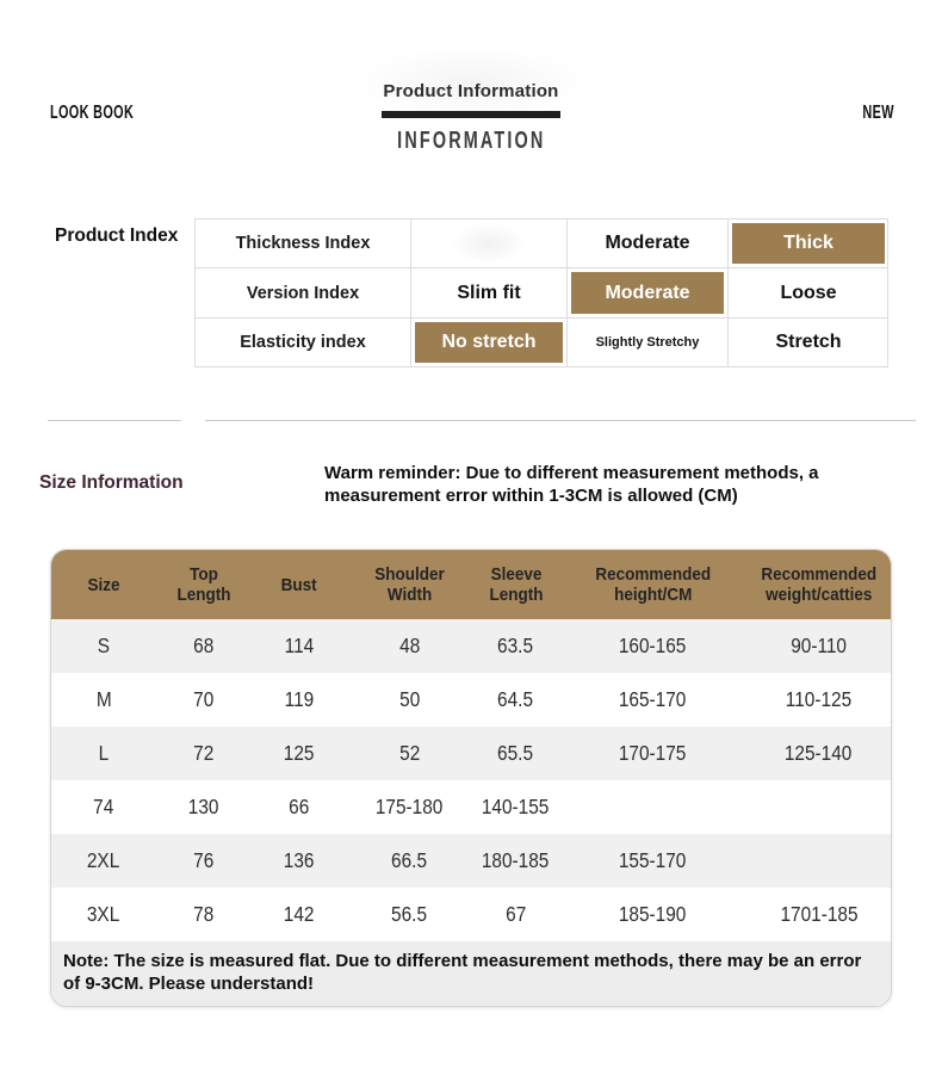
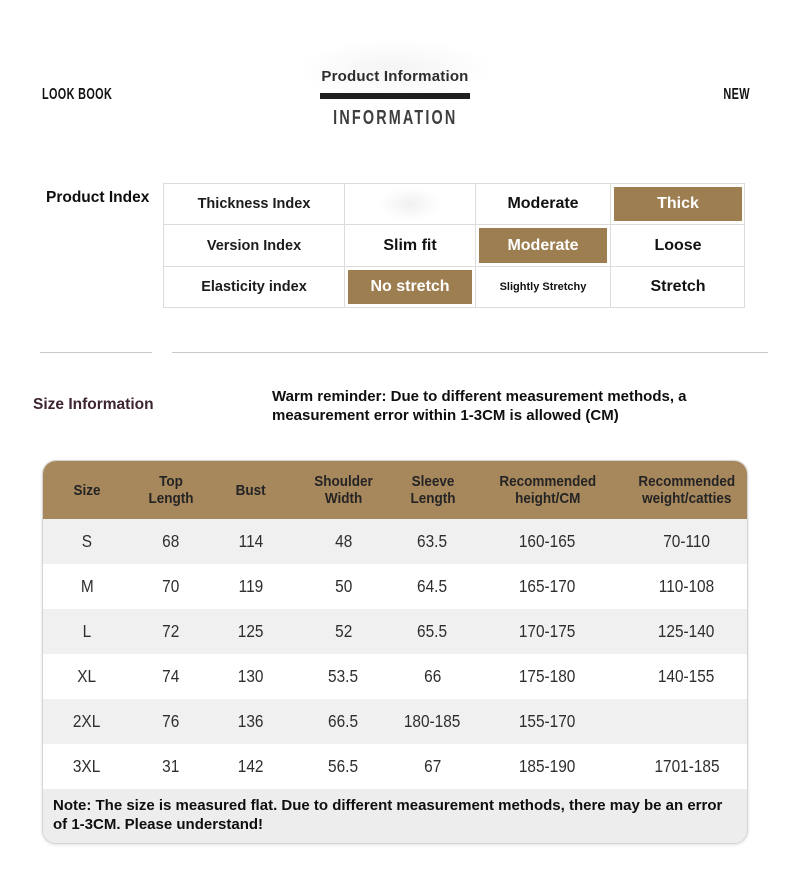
  LOOK BOOK
  NEW
  Product Information
  INFORMATION
  Product Index
  Thickness Index
  Moderate
  Thick
  Version Index
  Slim fit
  Moderate
  Loose
  Elasticity index
  No stretch
  Slightly Stretchy
  Stretch
  Size Information
  Warm reminder: Due to different measurement methods, a measurement error within 1-3CM is allowed (CM)
  Size
  Top
  Length
  Bust
  Shoulder
  Width
  Sleeve
  Length
  Recommended
  height/CM
  Recommended
  weight/catties
  S
  68
  114
  48
  63.5
  160-165
- 90-110
+ 70-110
  M
  70
  119
  50
  64.5
  165-170
- 110-125
+ 110-108
  L
  72
  125
  52
  65.5
  170-175
  125-140
+ XL
  74
  130
+ 53.5
  66
  175-180
  140-155
  2XL
  76
  136
  66.5
  180-185
  155-170
  3XL
- 78
+ 31
  142
  56.5
  67
  185-190
  1701-185
- Note: The size is measured flat. Due to different measurement methods, there may be an error of 9-3CM. Please understand!
+ Note: The size is measured flat. Due to different measurement methods, there may be an error of 1-3CM. Please understand!
